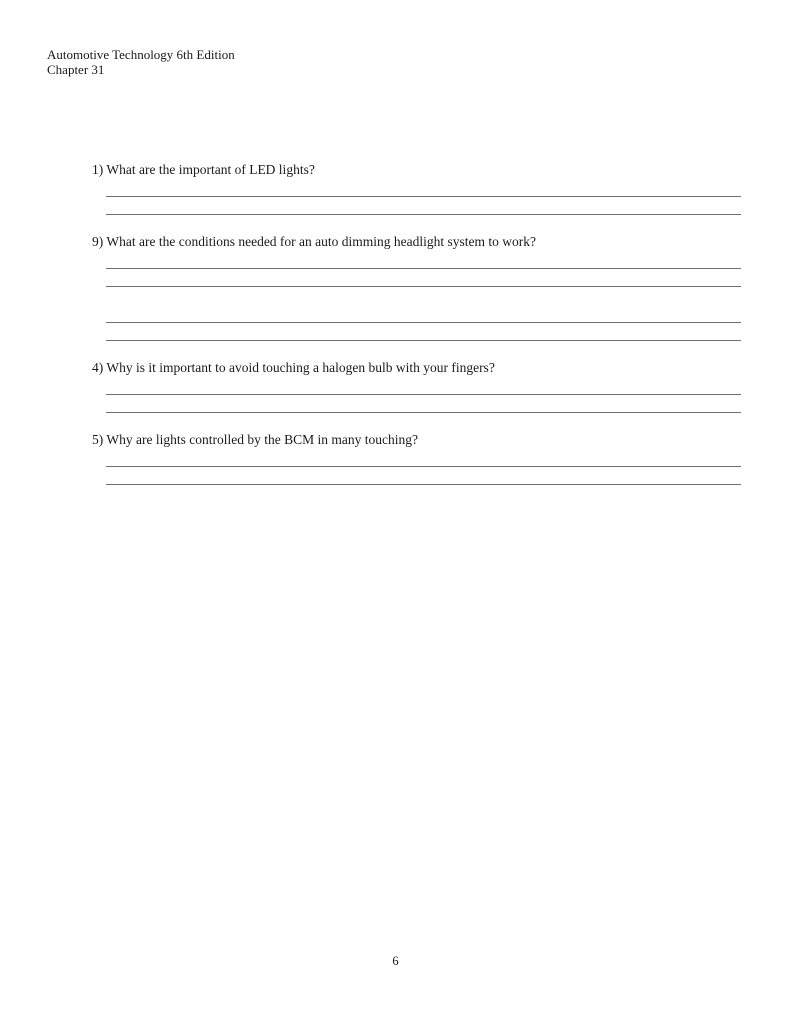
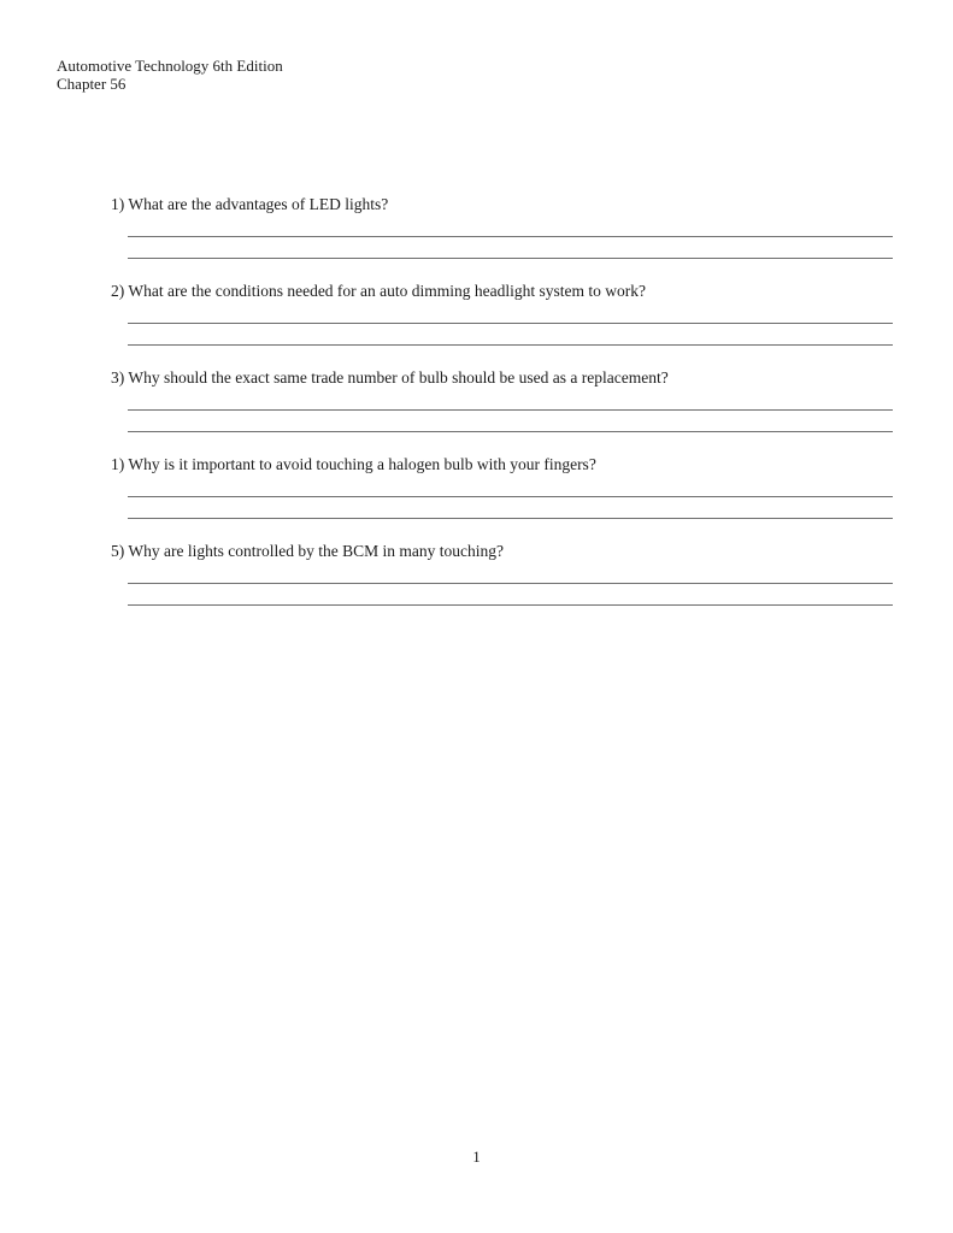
  Automotive Technology 6th Edition
- Chapter 31
+ Chapter 56
- 1) What are the important of LED lights?
+ 1) What are the advantages of LED lights?
- 9) What are the conditions needed for an auto dimming headlight system to work?
+ 2) What are the conditions needed for an auto dimming headlight system to work?
+ 3) Why should the exact same trade number of bulb should be used as a replacement?
- 4) Why is it important to avoid touching a halogen bulb with your fingers?
+ 1) Why is it important to avoid touching a halogen bulb with your fingers?
  5) Why are lights controlled by the BCM in many touching?
- 6
+ 1
